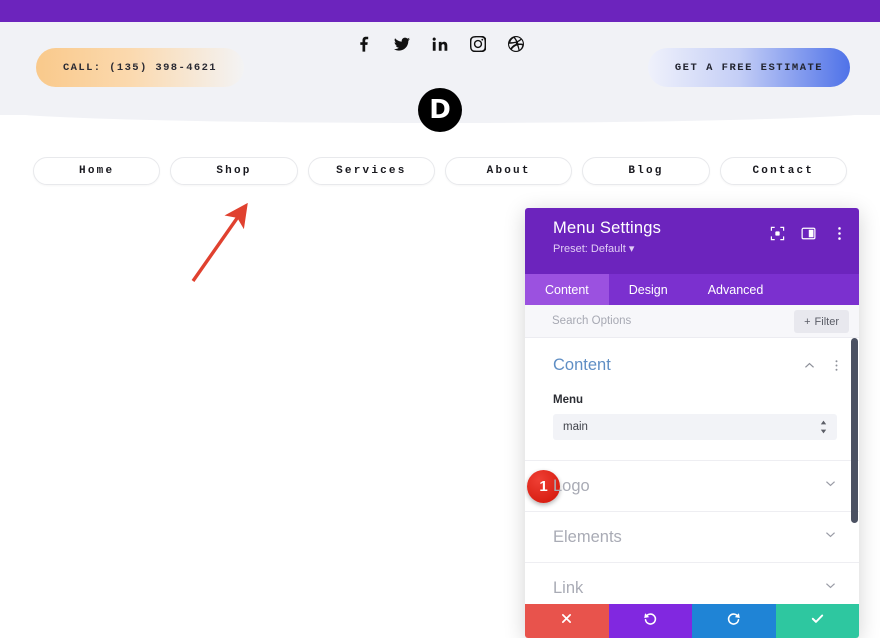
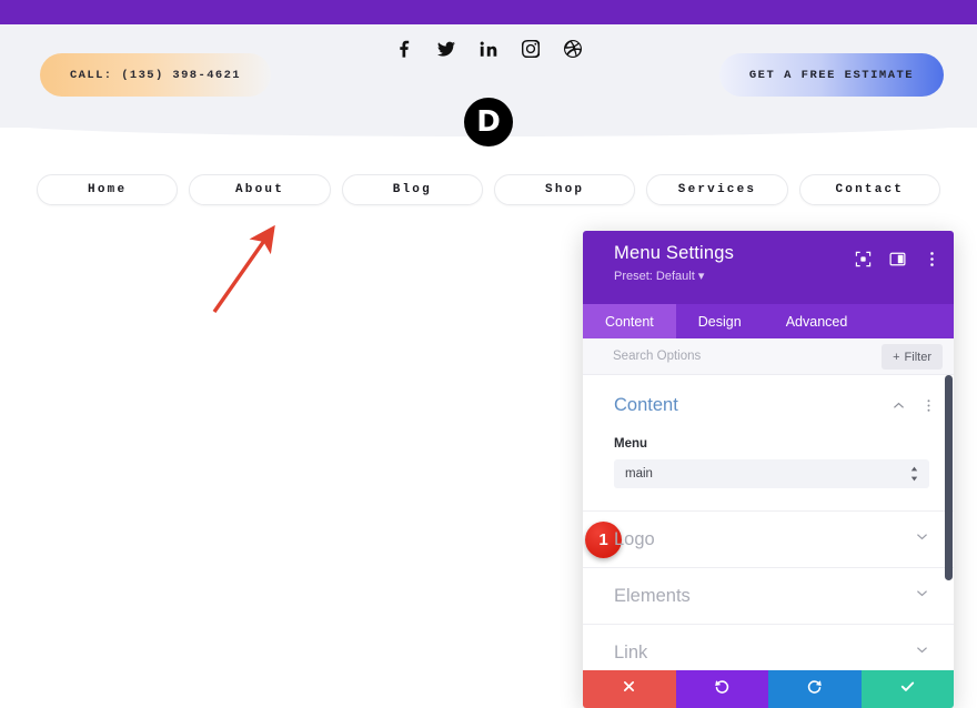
  CALL: (135) 398-4621
  GET A FREE ESTIMATE
  D
  Home
- Shop
+ About
- Services
+ Blog
- About
+ Shop
- Blog
+ Services
  Contact
  Menu Settings
  Preset: Default ▾
  Content
  Design
  Advanced
  Search Options
  +
  Filter
  Content
  Menu
  main
  1
  Logo
  Elements
  Link
